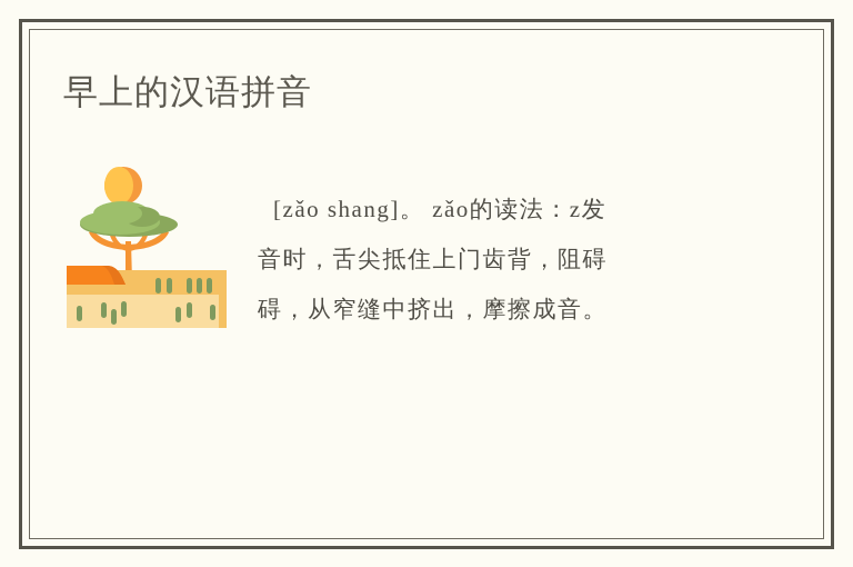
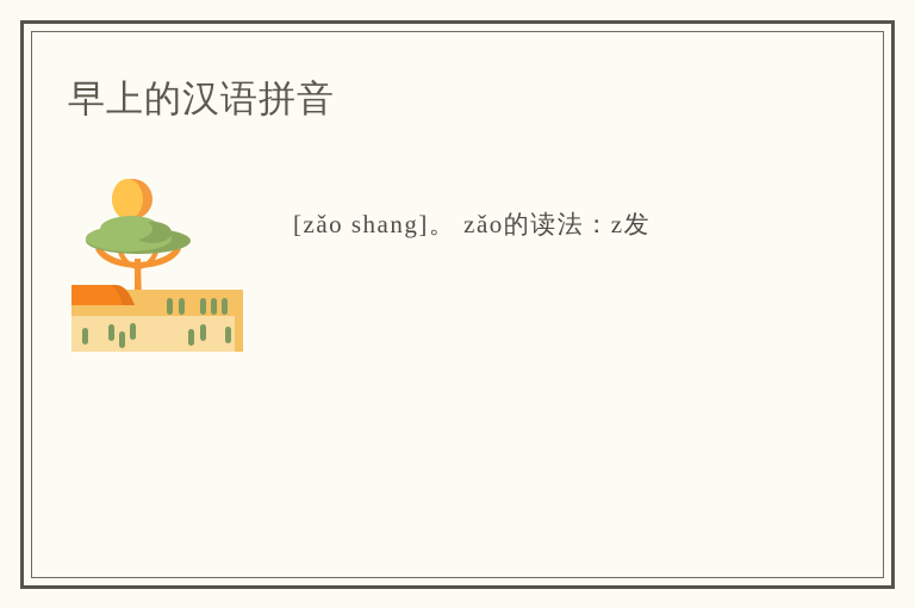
  早上的汉语拼音
  [zǎo shang]。 zǎo的读法：z发
- 音时，舌尖抵住上门齿背，阻碍
- 碍，从窄缝中挤出，摩擦成音。
